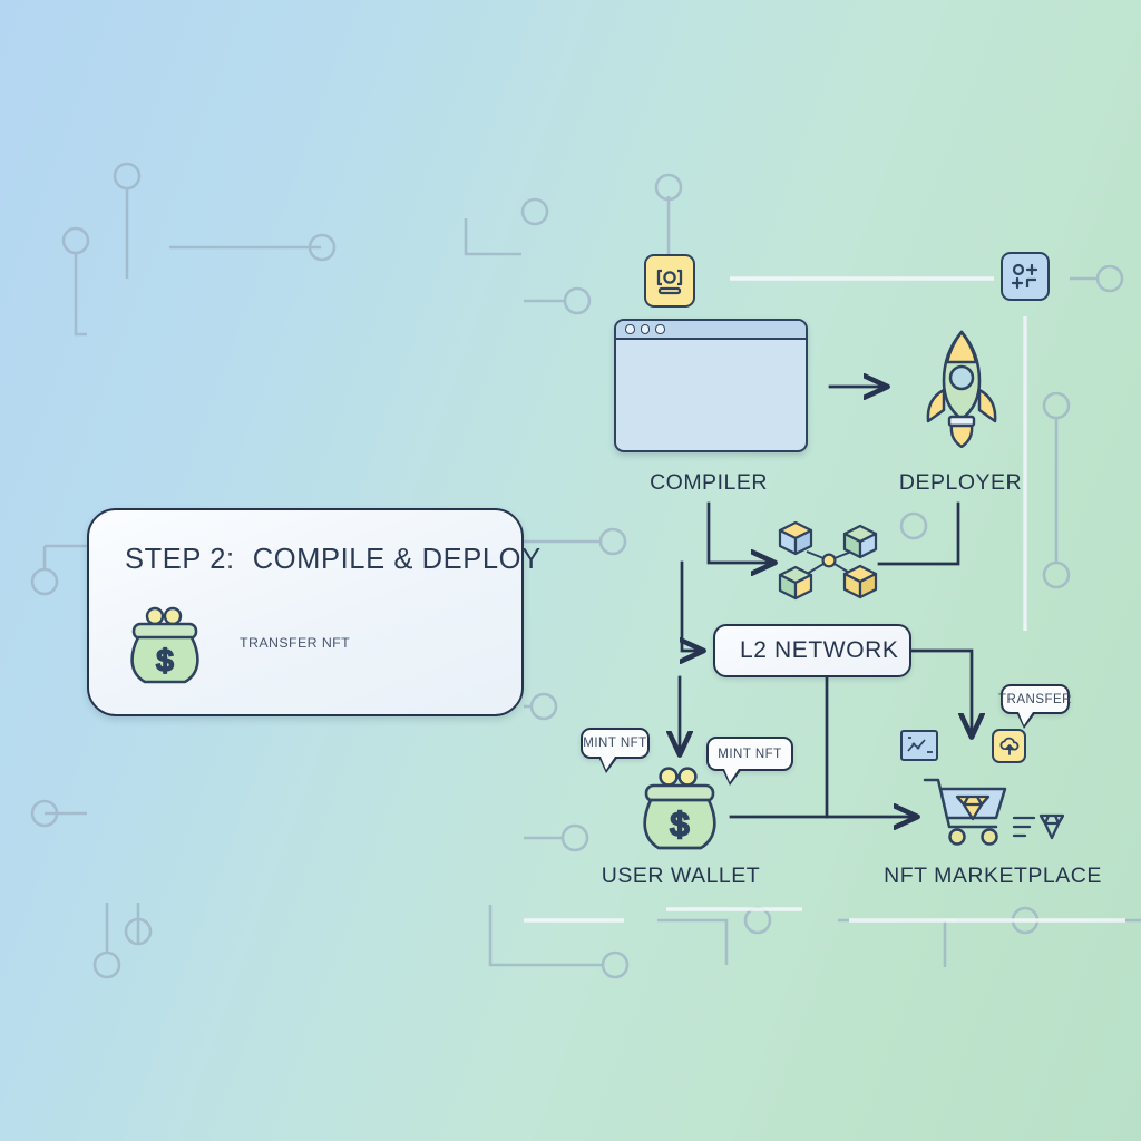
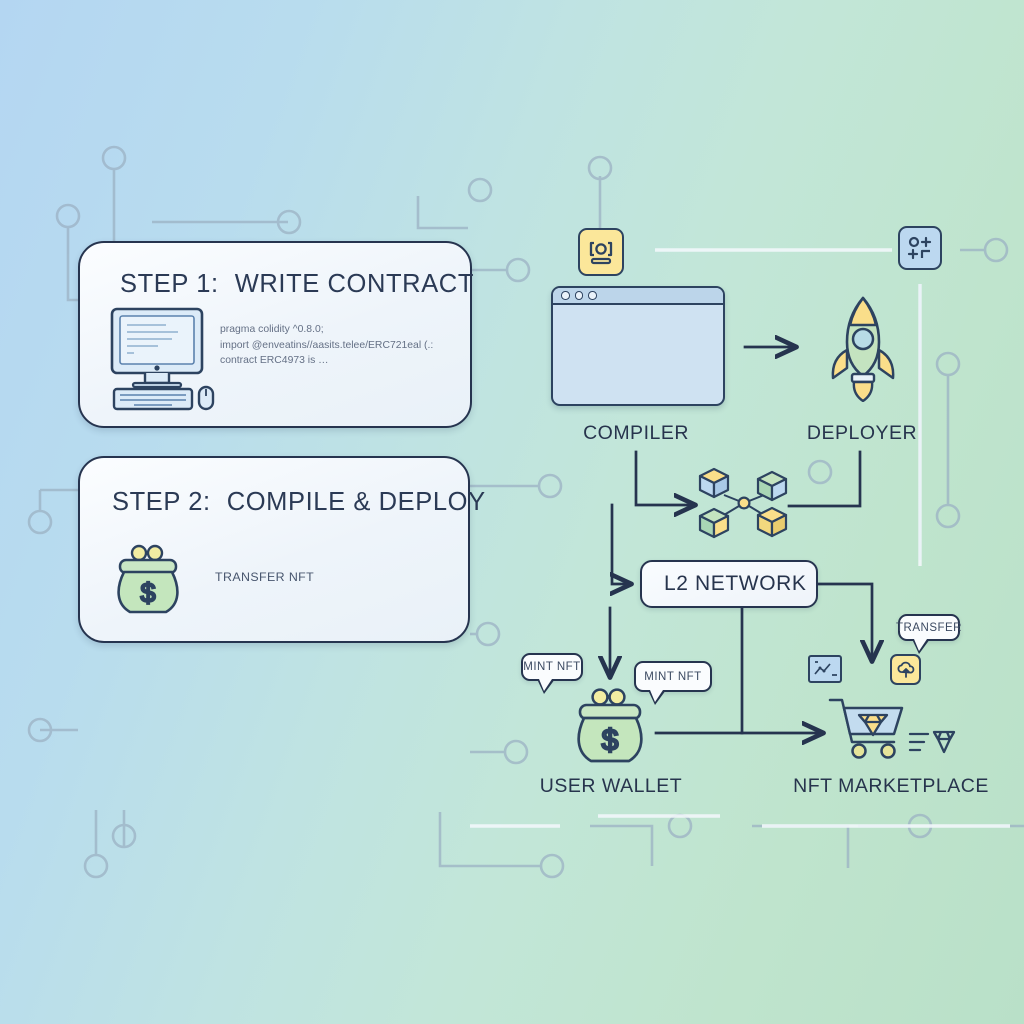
+ STEP 1: WRITE CONTRACT
+ pragma colidity ^0.8.0;
+ import @enveatins//aasits.telee/ERC721eal (.:
+ contract ERC4973 is …
  STEP 2: COMPILE & DEPLOY
  $
  TRANSFER NFT
  COMPILER
  DEPLOYER
  L2 NETWORK
  MINT NFT
  MINT NFT
  TRANSFER
  $
  USER WALLET
  NFT MARKETPLACE
